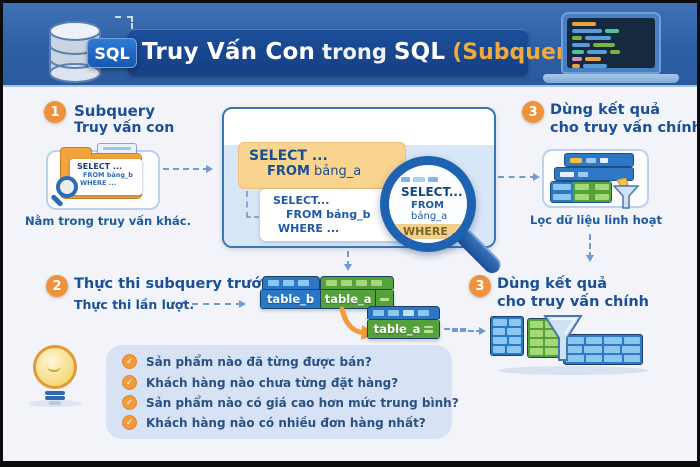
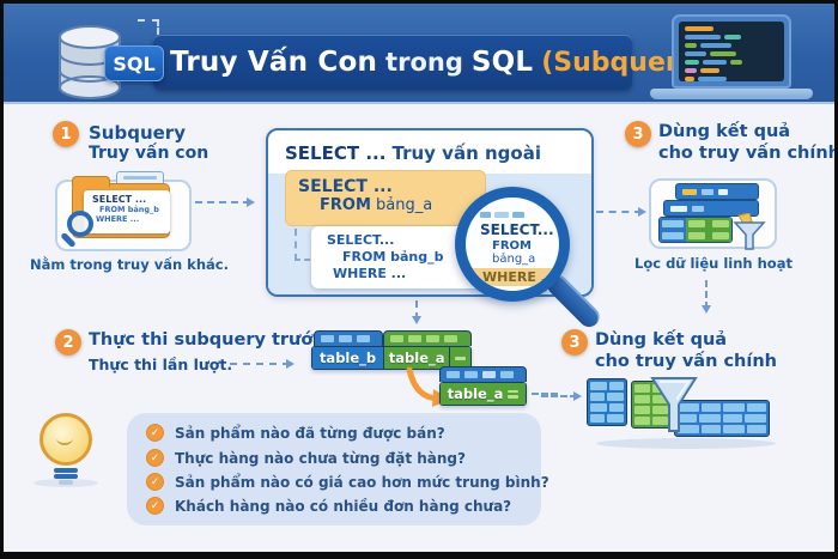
  SQL
  Truy Vấn Con
  trong
  SQL
  (Subque
  1
  Subquery
  Truy vấn con
  SELECT ...
  FROM bảng_b
  WHERE ...
  Nằm trong truy vấn khá
+ SELECT ... Truy vấn ngoài
  SELECT ...
  FROM bảng_a
  SELECT...
  FROM bảng_b
  WHERE ...
  SELECT...
  FROM bảng_a
  WHERE .
  3
  Dùng kết quả
  cho truy vấn chính
  Lọc dữ liệu linh hoạt
  2
  Thực thi subquery trướ
  Thực thi lần lượt.
  table_b
  table_a
  table_a
  3
  Dùng kết quả
  cho truy vấn chính
  ✓
  Sản phẩm nào đã từng được bán?
  ✓
- Khách hàng nào chưa từng đặt hàng?
+ Thực hàng nào chưa từng đặt hàng?
  ✓
  Sản phẩm nào có giá cao hơn mức trung bình?
  ✓
- Khách hàng nào có nhiều đơn hàng nhất?
+ Khách hàng nào có nhiều đơn hàng chưa?
